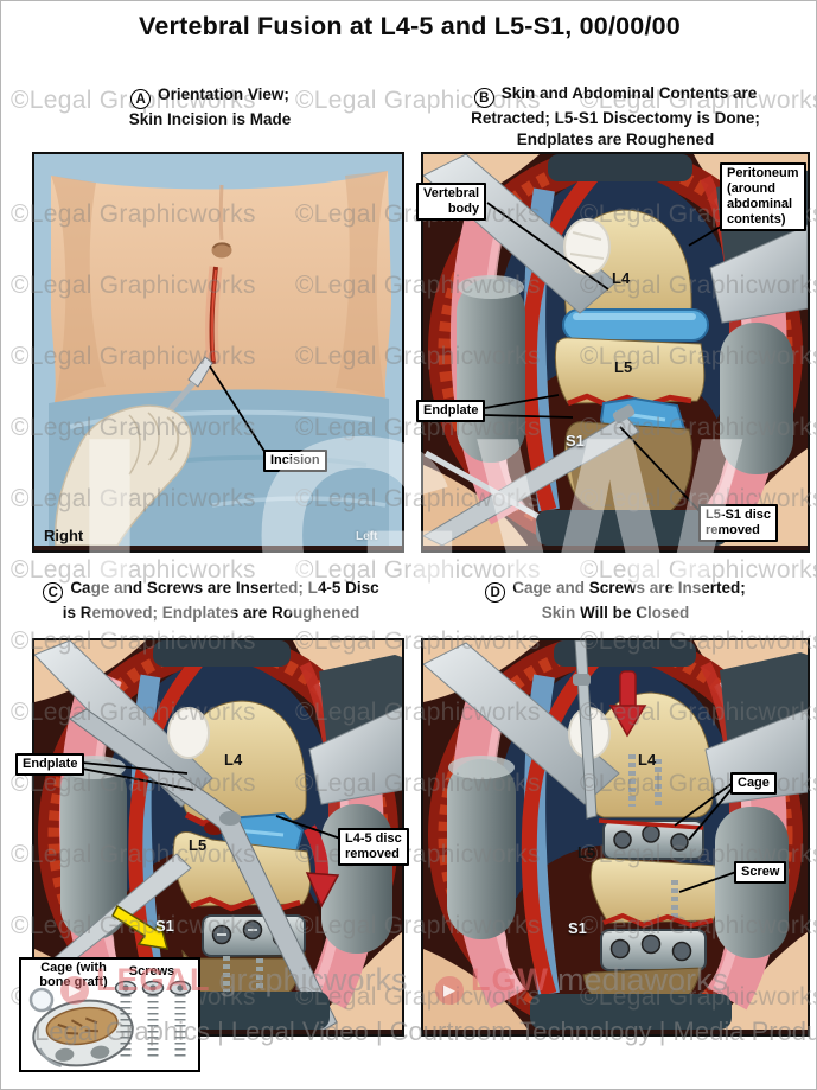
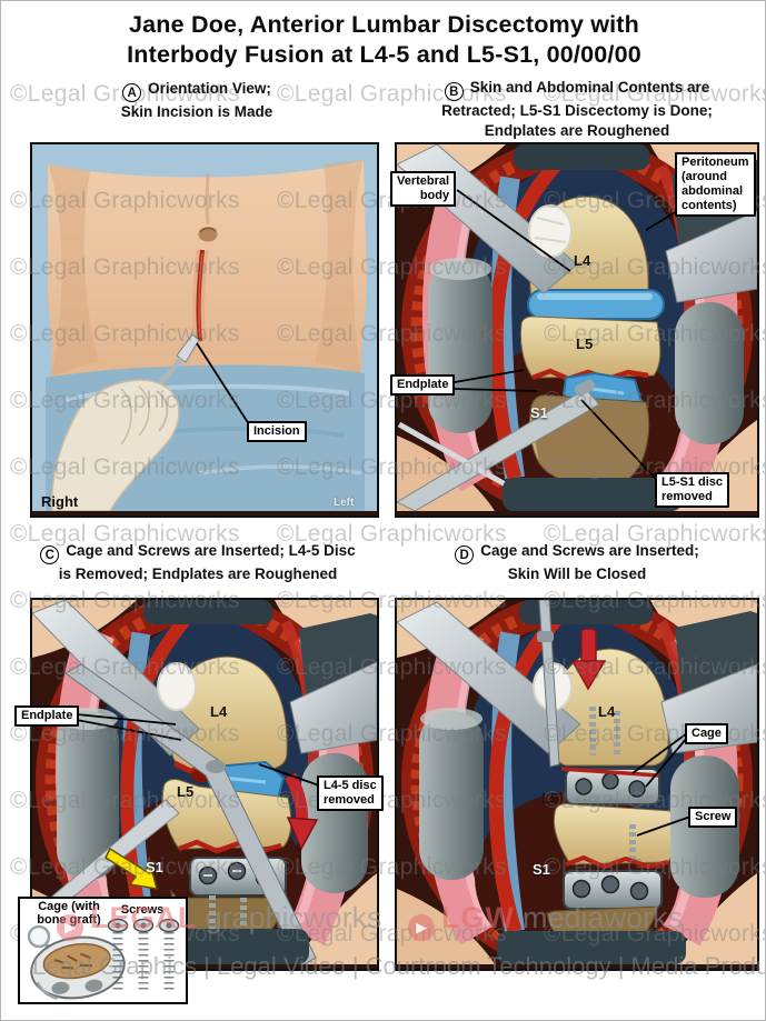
+ Jane Doe, Anterior Lumbar Discectomy with
- Vertebral Fusion at L4-5 and L5-S1, 00/00/00
+ Interbody Fusion at L4-5 and L5-S1, 00/00/00
  A Orientation View;
  Skin Incision is Made
  B Skin and Abdominal Contents are
  Retracted; L5-S1 Discectomy is Done;
  Endplates are Roughened
  C Cage and Screws are Inserted; L4-5 Disc
  is Removed; Endplates are Roughened
  D Cage and Screws are Inserted;
  Skin Will be Closed
  Incision
  Right
  Left
  Vertebral
  body
  Peritoneum
  (around
  abdominal
  contents)
  Endplate
  L5-S1 disc
  removed
  L4
  L5
  S1
  Endplate
  L4-5 disc
  removed
  L4
  L5
  S1
  Cage
  Screw
  L4
  L5
  S1
  Cage (with
  bone graft)
  Screws
  ©Legal Grhicworks
  ©Legal Graphicorks
  ©Legal Graphicwork
  ©Legal Graphicworks
  ©Legal Graphicworks
  ©Legal Graphicworks
  ©Legal Graphicwork
  ©Legal Graphicworks
  ©Legal Graphicworks
  ©Legal Graphicwork
  ©Legal Graphicworks
  ©Legal Graphicworks
  ©Legal Graphicwork
  ©Legal Graphicworks
  ©Legal Graphicworks
  ©Legal Graphicwork
  ©Legal Graphicworks
  ©Legal Graphicworks
  ©Legal Graphicwork
  ©Legal Graphicworks
  ©Legal Graphicworks
  ©Legal Graphicwork
  ©Legal Graphicworks
  ©Legal Graphicworks
  ©Legal Graphicwork
  ©Legal Graphicworks
  ©Legal Graphicworks
  ©Legal Grapork
  ©Legal Graphicworks
  ©Leaphicworks
  ©Legal Graphicwork
  ©Legal Graphicworks
  ©Legal Graphicworks
  ©Legal Graphicwork
  ©Legal Graphicworks
  ©Legal Graphicwork
- LGW
  ▶LEGAL graphicworks
  ▶LGW mediaworks
  Legal Graphics | Legal Video | Courtroom Technology | Media Produ
